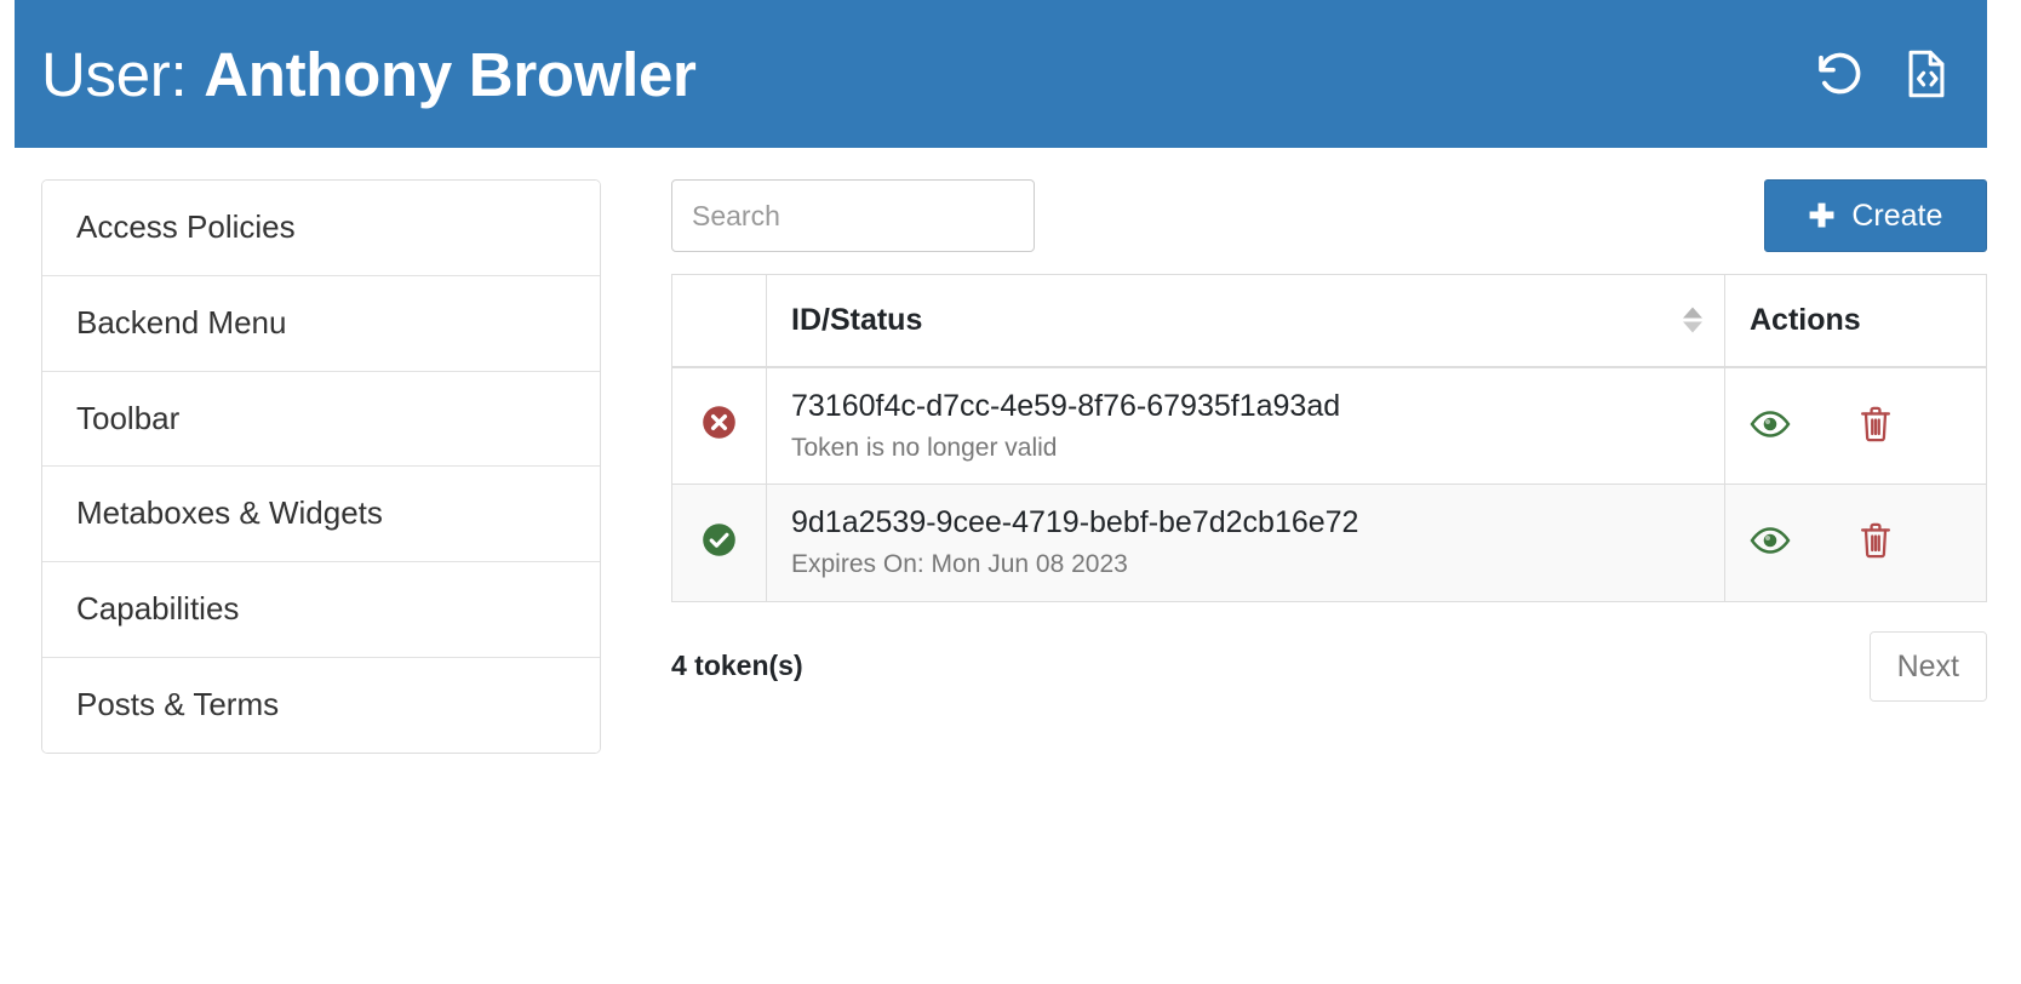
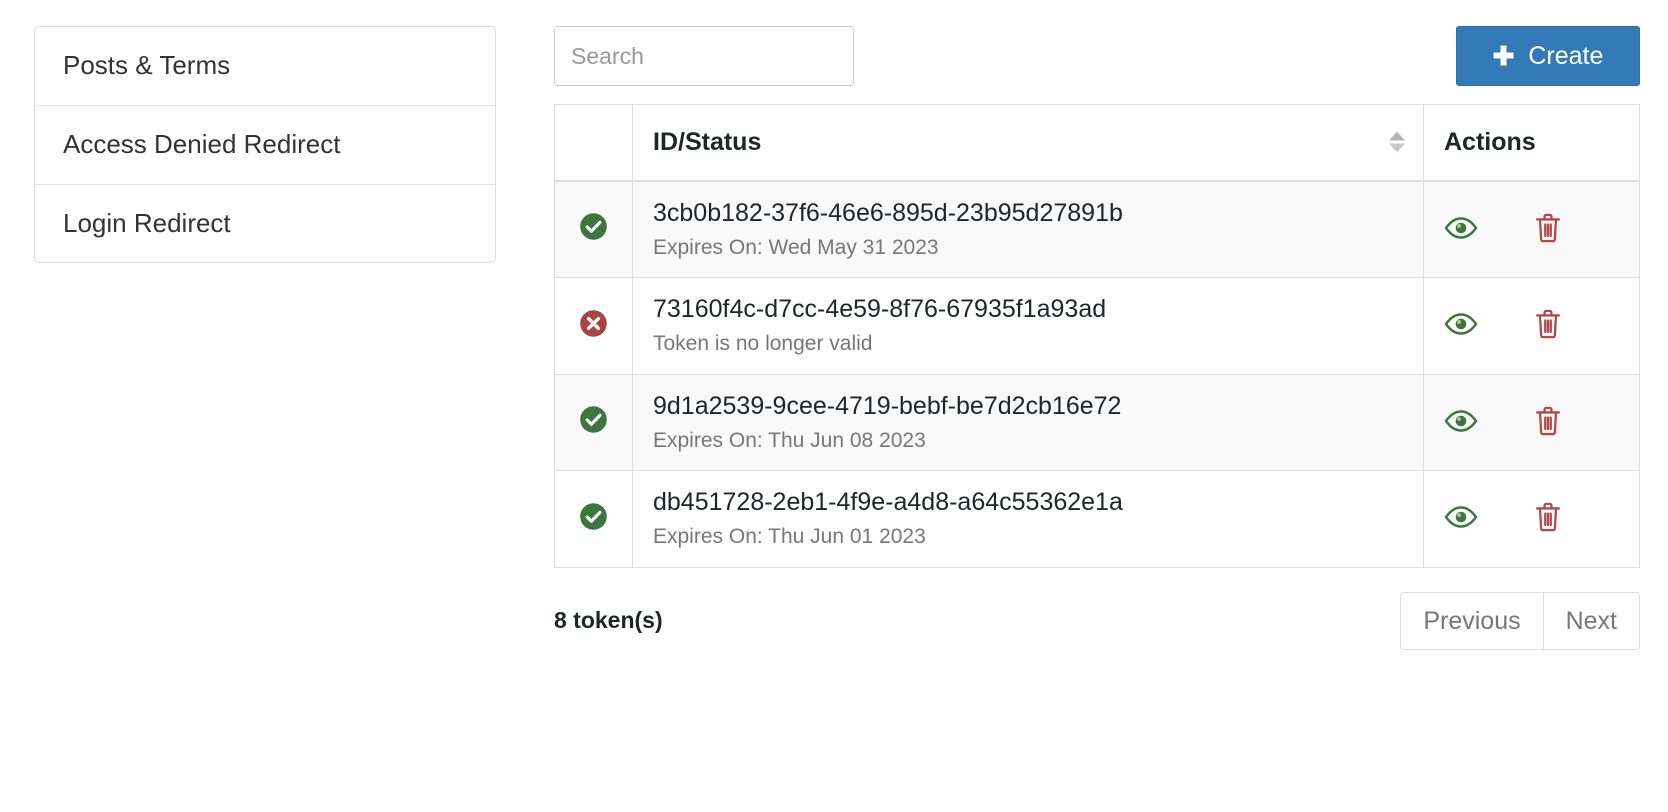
- User: Anthony Browler
- Access Policies
- Backend Menu
- Toolbar
- Metaboxes & Widgets
- Capabilities
  Posts & Terms
+ Access Denied Redirect
+ Login Redirect
  Search
  ✚
  Create
  	ID/Status	Actions
+ 	3cb0b182-37f6-46e6-895d-23b95d27891b Expires On: Wed May 31 2023
  	73160f4c-d7cc-4e59-8f76-67935f1a93ad Token is no longer valid
- 	9d1a2539-9cee-4719-bebf-be7d2cb16e72 Expires On: Mon Jun 08 2023
+ 	9d1a2539-9cee-4719-bebf-be7d2cb16e72 Expires On: Thu Jun 08 2023
+ 	db451728-2eb1-4f9e-a4d8-a64c55362e1a Expires On: Thu Jun 01 2023
- 4 token(s)
+ 8 token(s)
+ Previous
  Next
